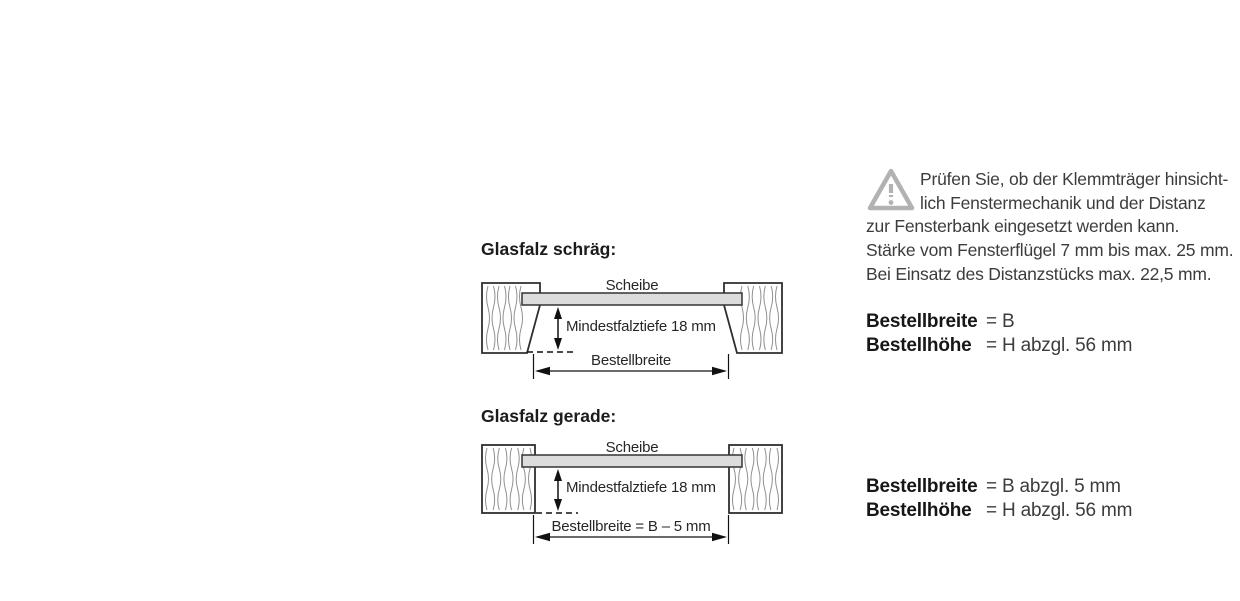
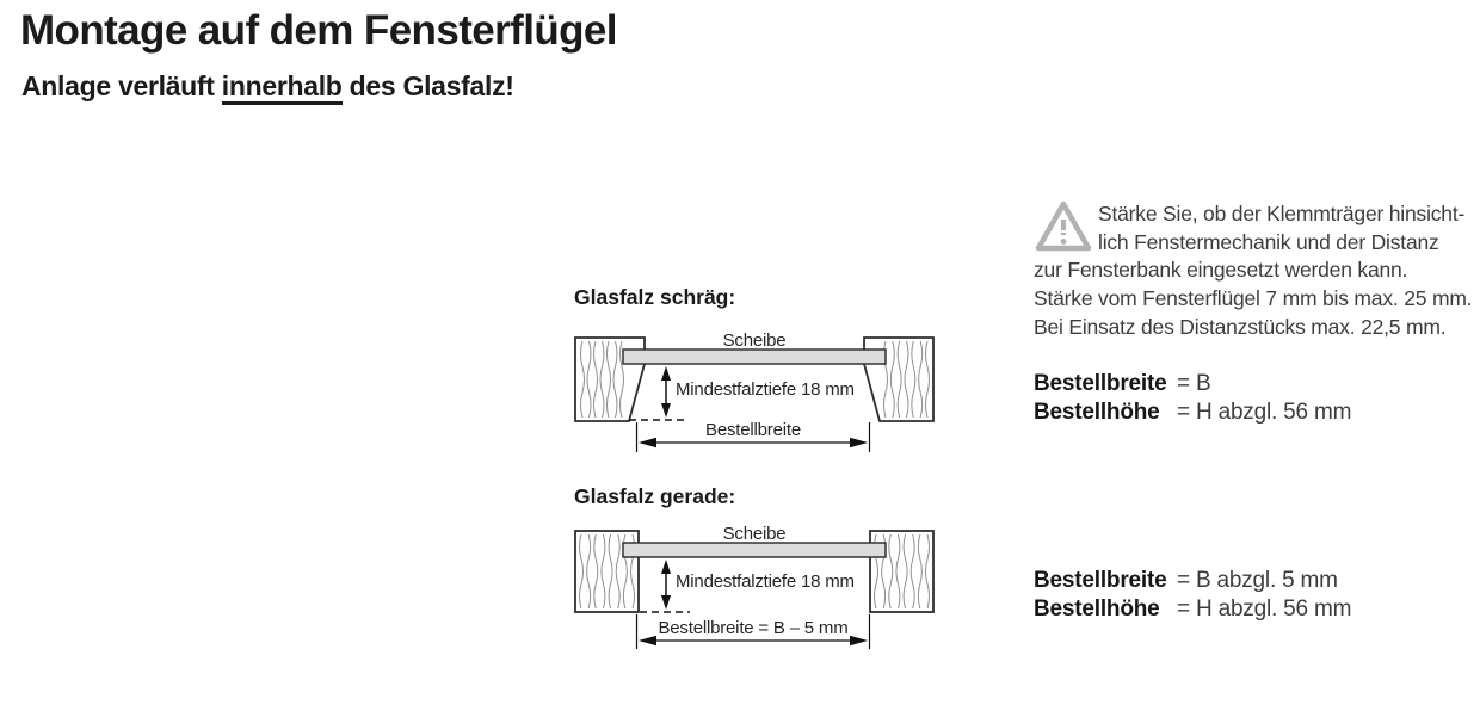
+ Montage auf dem Fensterflügel
+ Anlage verläuft innerhalb des Glasfalz!
  Glasfalz schräg:
  Glasfalz gerade:
  Scheibe
  Mindestfalztiefe 18 mm
  Bestellbreite
  Scheibe
  Mindestfalztiefe 18 mm
  Bestellbreite = B – 5 mm
- Prüfen Sie, ob der Klemmträger hinsicht-
+ Stärke Sie, ob der Klemmträger hinsicht-
  lich Fenstermechanik und der Distanz
  zur Fensterbank eingesetzt werden kann.
  Stärke vom Fensterflügel 7 mm bis max. 25 mm.
  Bei Einsatz des Distanzstücks max. 22,5 mm.
  Bestellbreite
  = B
  Bestellhöhe
  = H abzgl. 56 mm
  Bestellbreite
  = B abzgl. 5 mm
  Bestellhöhe
  = H abzgl. 56 mm
